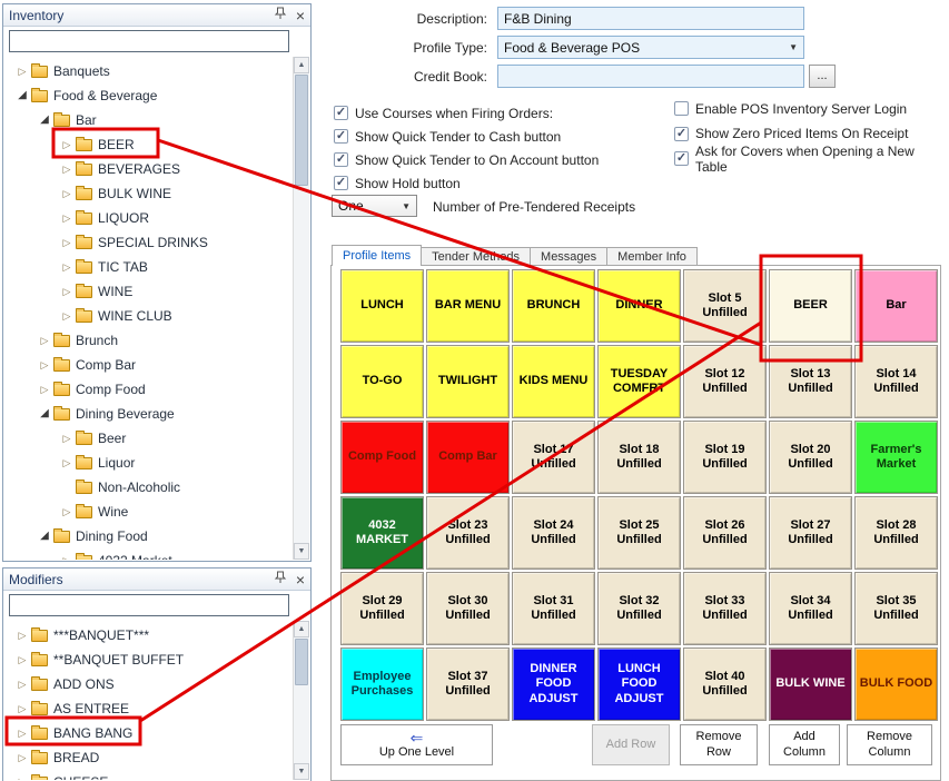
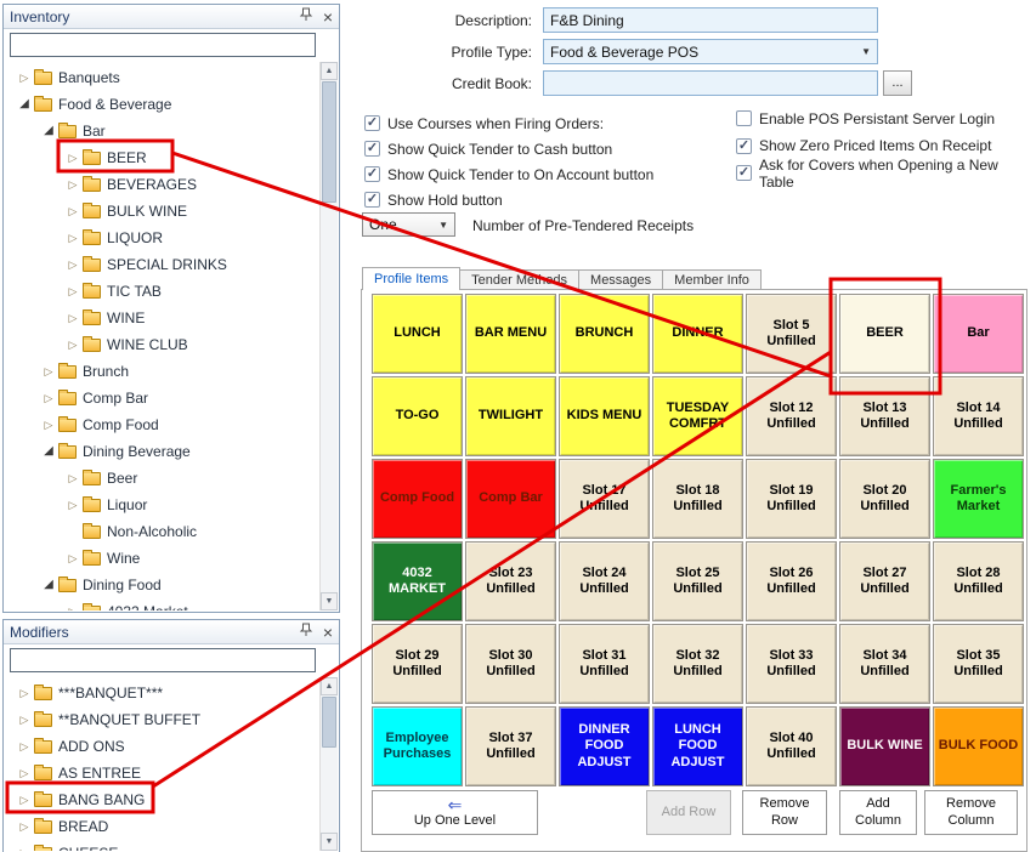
  Inventory
  ×
  ▷
  Banquets
  ◢
  Food & Beverage
  ◢
  Bar
  ▷
  BEER
  ▷
  BEVERAGES
  ▷
  BULK WINE
  ▷
  LIQUOR
  ▷
  SPECIAL DRINKS
  ▷
  TIC TAB
  ▷
  WINE
  ▷
  WINE CLUB
  ▷
  Brunch
  ▷
  Comp Bar
  ▷
  Comp Food
  ◢
  Dining Beverage
  ▷
  Beer
  ▷
  Liquor
  Non-Alcoholic
  ▷
  Wine
  ◢
  Dining Food
  Modifiers
  ×
  ▷
  ***BANQUET***
  ▷
  **BANQUET BUFFET
  ▷
  ADD ONS
  ▷
  AS ENTREE
  ▷
  BANG BANG
  ▷
  BREAD
  Description:
  F&B Dining
  Profile Type:
  Food & Beverage POS
  ▼
  Credit Book:
  ...
  ✓
  Use Courses when Firing Orders:
  ✓
  Show Quick Tender to Cash button
  ✓
  Show Quick Tender to On Account button
  ✓
  Show Hold button
- Enable POS Inventory Server Login
+ Enable POS Persistant Server Login
  ✓
  Show Zero Priced Items On Receipt
  ✓
  Ask for Covers when Opening a New Table
  ▼
  Number of Pre-Tendered Receipts
  Profile Items
  Tender Metds
  Messages
  Member Info
  LUNCH
  BAR MENU
  BRUNCH
  DINER
  Slot 5 Unfilled
  BEER
  Bar
  TO-GO
  TWILIGHT
  KIDS MENU
  TUESDAY COMFR
  Slot 12 Unfilled
  Slot 13 Unfilled
  Slot 14 Unfilled
  Comp Food
  Comp Bar
  Slot7 Ufilled
  Slot 18 Unfilled
  Slot 19 Unfilled
  Slot 20 Unfilled
  Farmer's Market
  4032 MARKET
  Slot 23 Unfilled
  Slot 24 Unfilled
  Slot 25 Unfilled
  Slot 26 Unfilled
  Slot 27 Unfilled
  Slot 28 Unfilled
  Slot 29 Unfilled
  Slot 30 Unfilled
  Slot 31 Unfilled
  Slot 32 Unfilled
  Slot 33 Unfilled
  Slot 34 Unfilled
  Slot 35 Unfilled
  Employee Purchases
  Slot 37 Unfilled
  DINNER FOOD ADJUST
  LUNCH FOOD ADJUST
  Slot 40 Unfilled
  BULK WINE
  BULK FOOD
  ⇐
  Up One Level
  Add Row
  Remove Row
  Add Column
  Remove Column
